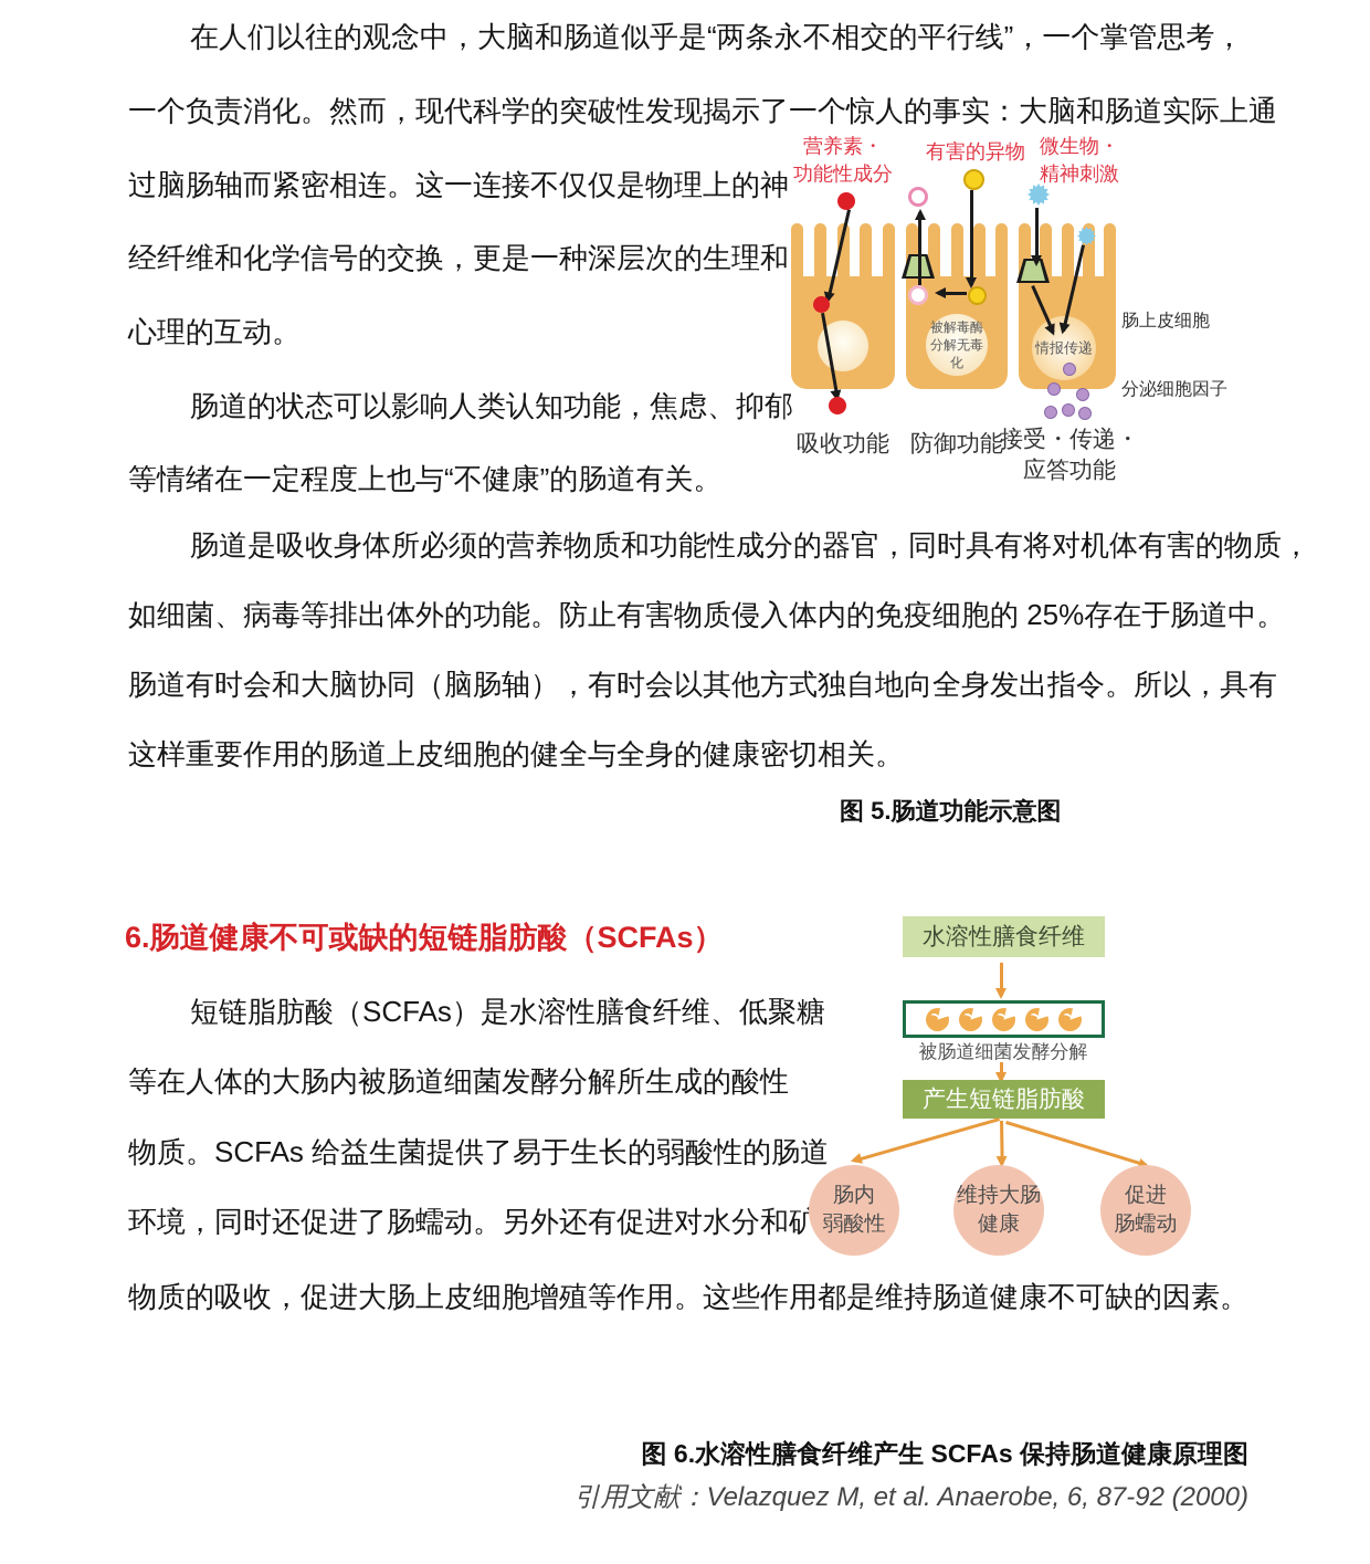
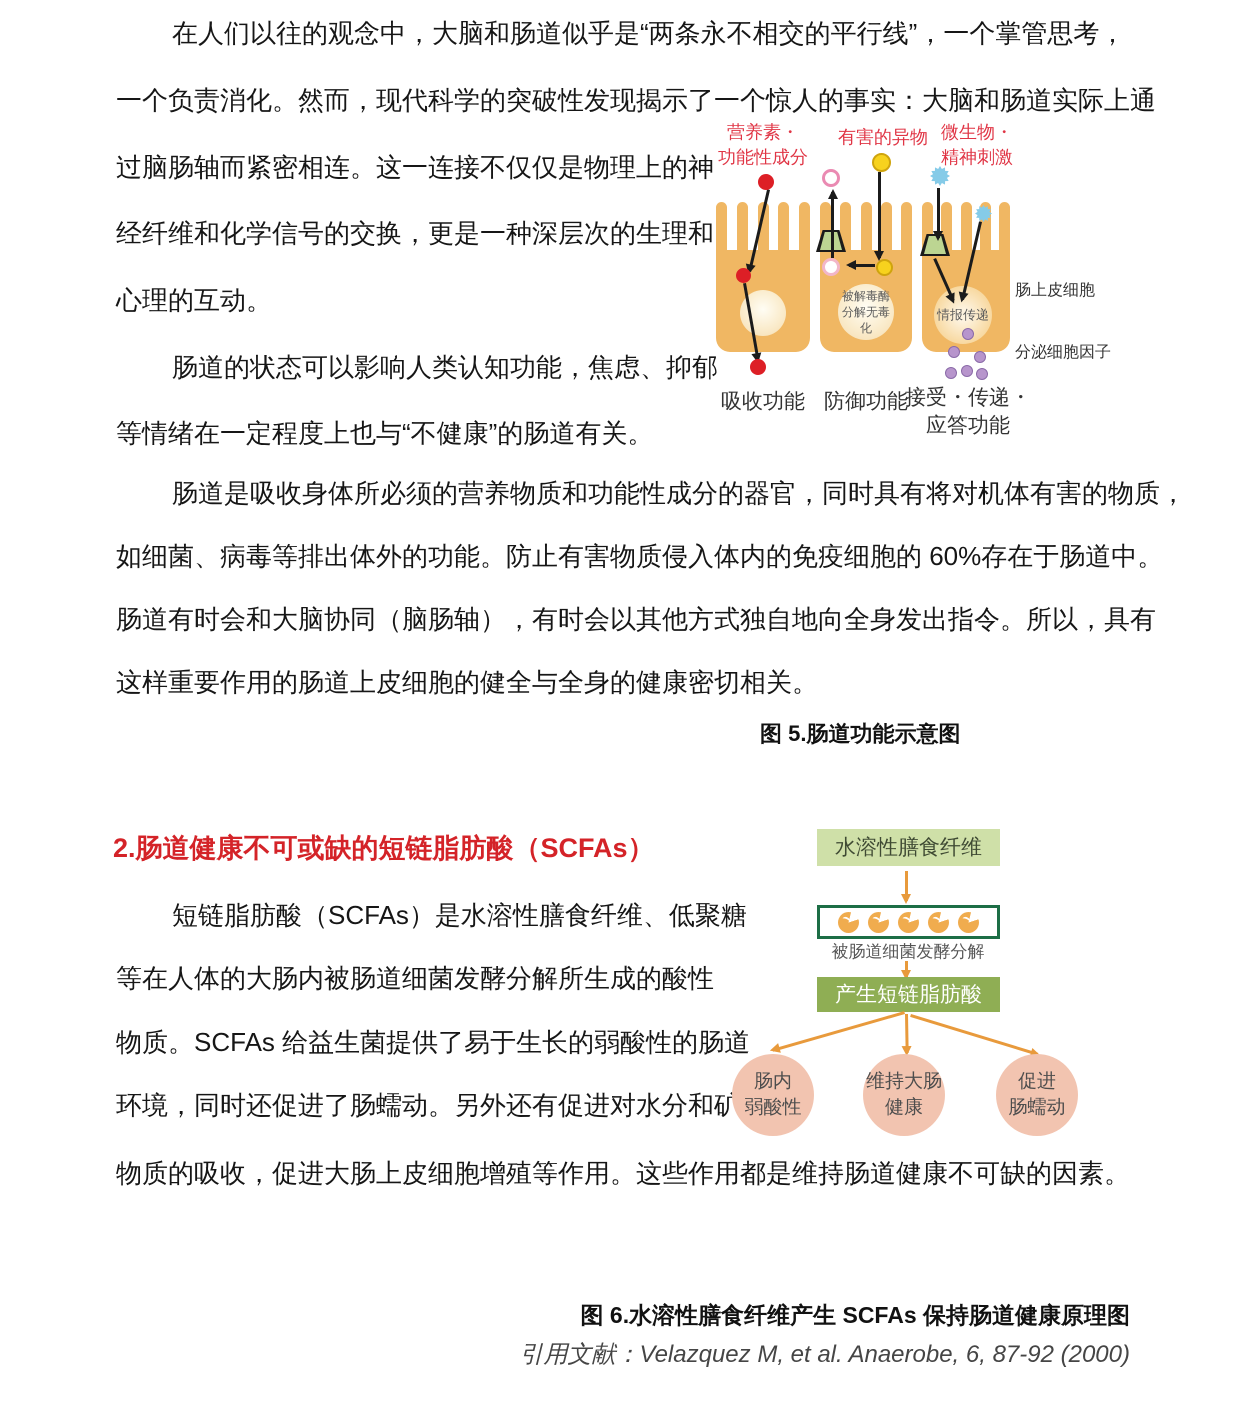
  在人们以往的观念中，大脑和肠道似乎是“两条永不相交的平行线”，一个掌管思考，
  一个负责消化。然而，现代科学的突破性发现揭示了一个惊人的事实：大脑和肠道实际上通
  过脑肠轴而紧密相连。这一连接不仅仅是物理上的神
  经纤维和化学信号的交换，更是一种深层次的生理和
  心理的互动。
  肠道的状态可以影响人类认知功能，焦虑、抑郁
  等情绪在一定程度上也与“不健康”的肠道有关。
  肠道是吸收身体所必须的营养物质和功能性成分的器官，同时具有将对机体有害的物质，
- 如细菌、病毒等排出体外的功能。防止有害物质侵入体内的免疫细胞的 25%存在于肠道中。
+ 如细菌、病毒等排出体外的功能。防止有害物质侵入体内的免疫细胞的 60%存在于肠道中。
  肠道有时会和大脑协同（脑肠轴），有时会以其他方式独自地向全身发出指令。所以，具有
  这样重要作用的肠道上皮细胞的健全与全身的健康密切相关。
  图 5.肠道功能示意图
- 6.肠道健康不可或缺的短链脂肪酸（SCFAs）
+ 2.肠道健康不可或缺的短链脂肪酸（SCFAs）
  短链脂肪酸（SCFAs）是水溶性膳食纤维、低聚糖
  等在人体的大肠内被肠道细菌发酵分解所生成的酸性
  物质。SCFAs 给益生菌提供了易于生长的弱酸性的肠道
  环境，同时还促进了肠蠕动。另外还有促进对水分和矿
  物质的吸收，促进大肠上皮细胞增殖等作用。这些作用都是维持肠道健康不可缺的因素。
  营养素・
  功能性成分
  有害的异物
  微生物・
  精神刺激
  被解毒酶
  分解无毒化
  情报传递
  肠上皮细胞
  分泌细胞因子
  吸收功能
  防御功能
  接受・传递・
  应答功能
  水溶性膳食纤维
  被肠道细菌发酵分解
  产生短链脂肪酸
  肠内
  弱酸性
  维持大肠
  健康
  促进
  肠蠕动
  图 6.水溶性膳食纤维产生 SCFAs 保持肠道健康原理图
  引用文献：Velazquez M, et al. Anaerobe, 6, 87-92 (2000)
